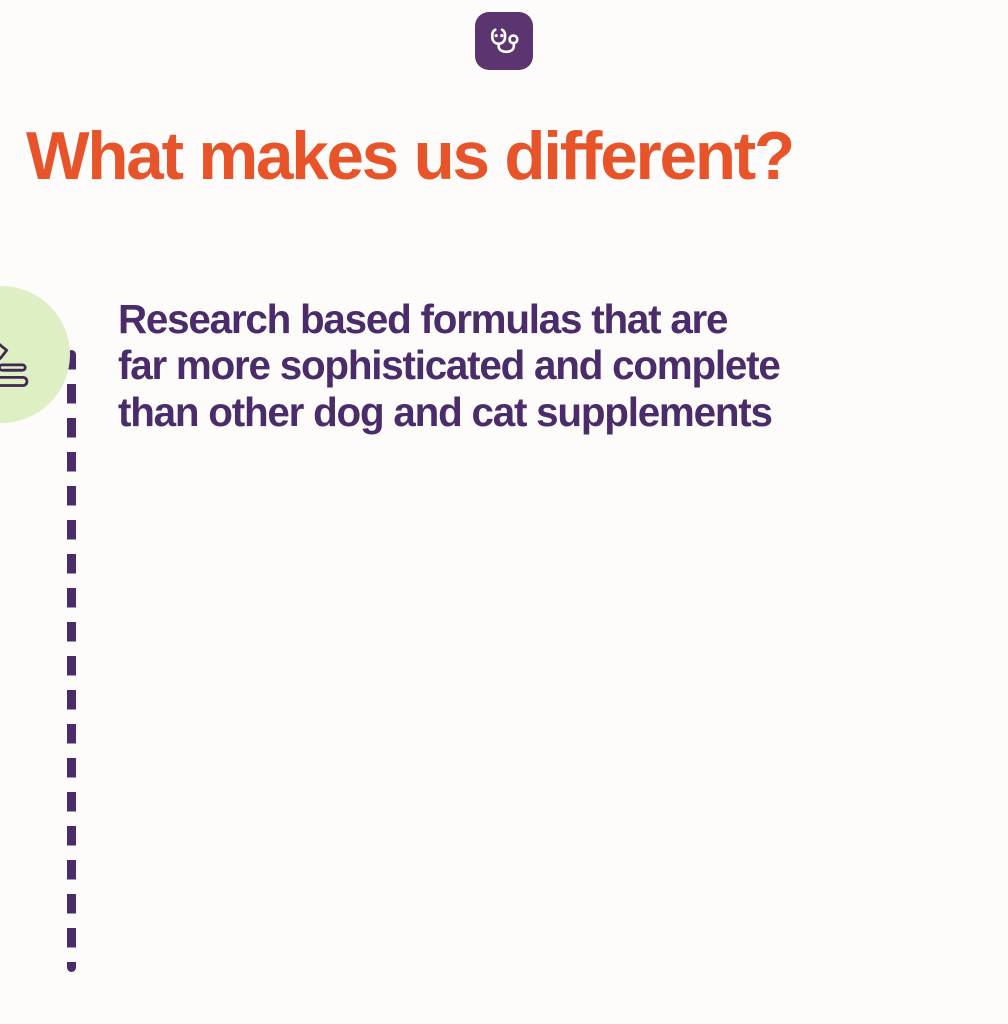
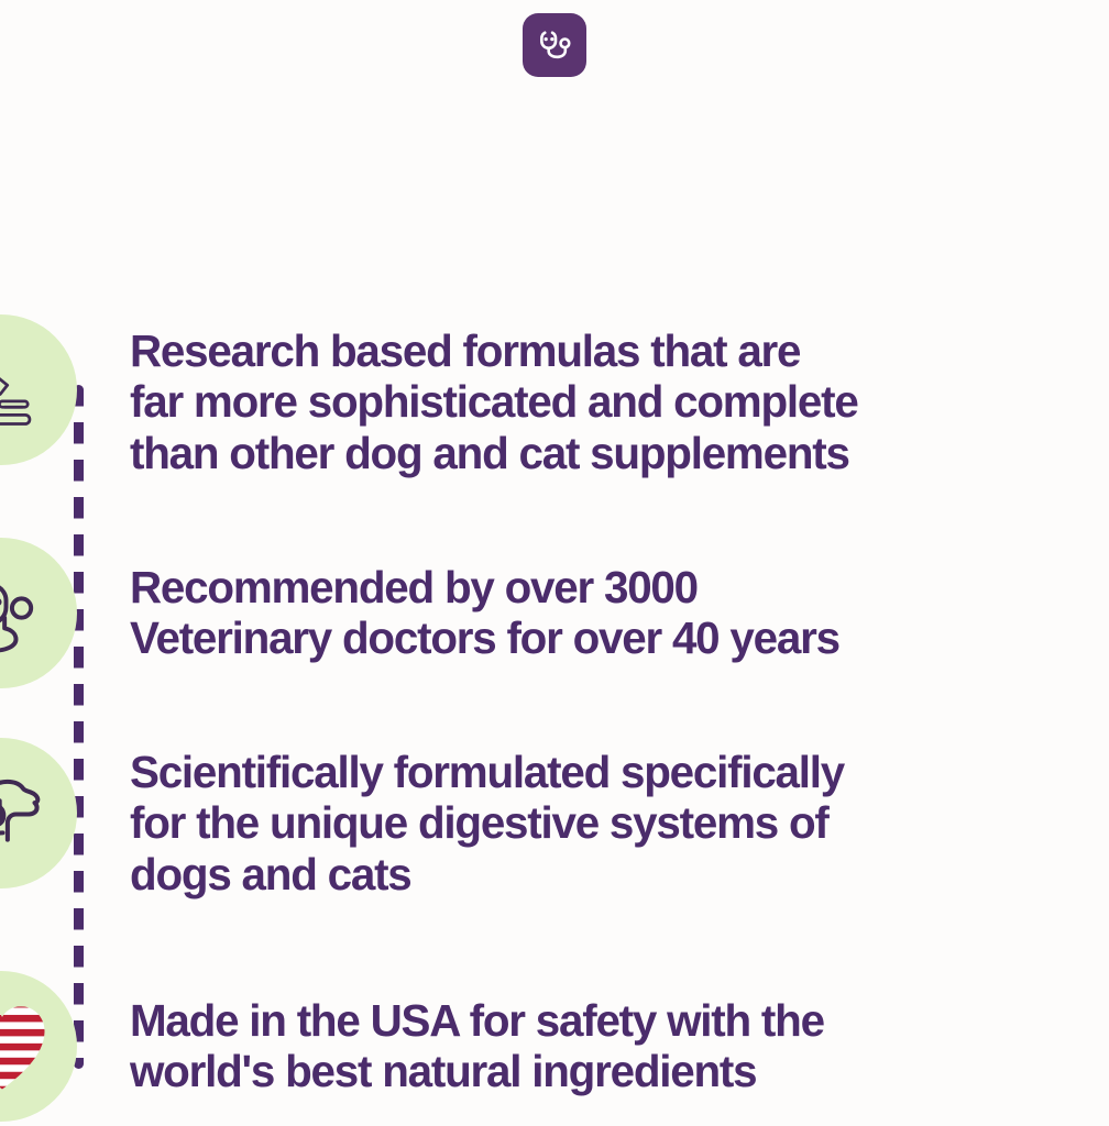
- What makes us different?
  Research based formulas that are
  far more sophisticated and complete
  than other dog and cat supplements
+ Recommended by over 3000
+ Veterinary doctors for over 40 years
+ Scientifically formulated specifically
+ for the unique digestive systems of
+ dogs and cats
+ Made in the USA for safety with the
+ world's best natural ingredients
